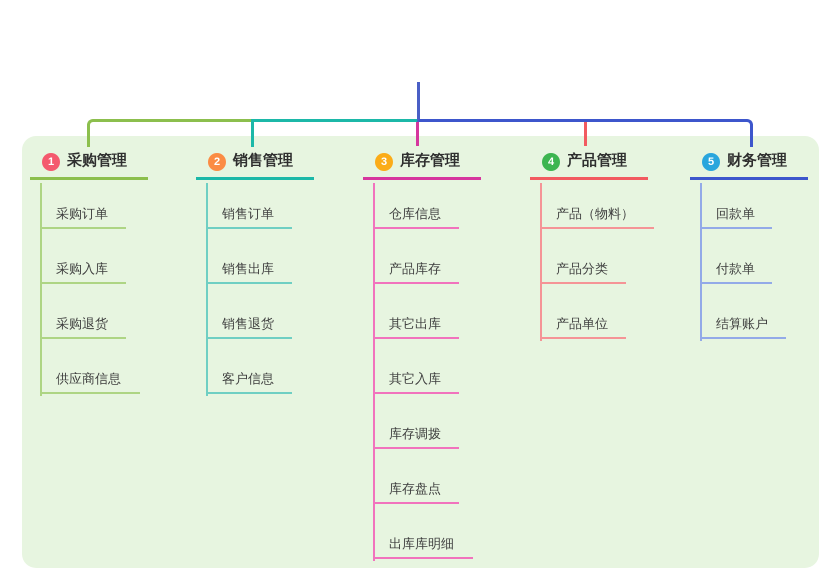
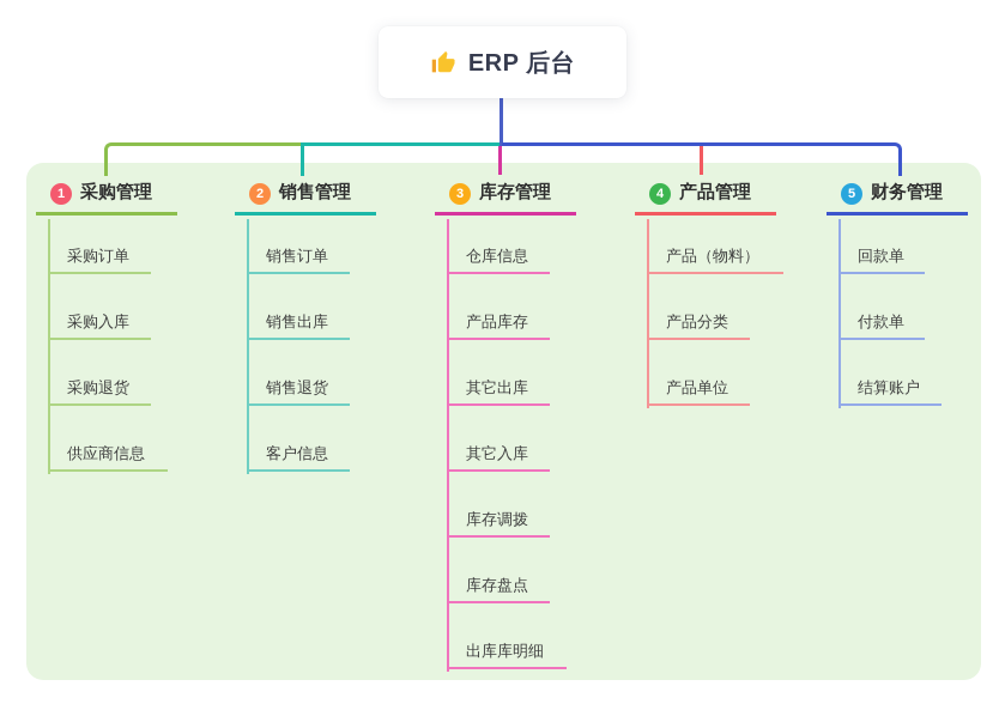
+ ERP 后台
  1
  采购管理
  采购订单
  采购入库
  采购退货
  供应商信息
  2
  销售管理
  销售订单
  销售出库
  销售退货
  客户信息
  3
  库存管理
  仓库信息
  产品库存
  其它出库
  其它入库
  库存调拨
  库存盘点
  出库库明细
  4
  产品管理
  产品（物料）
  产品分类
  产品单位
  5
  财务管理
  回款单
  付款单
  结算账户
